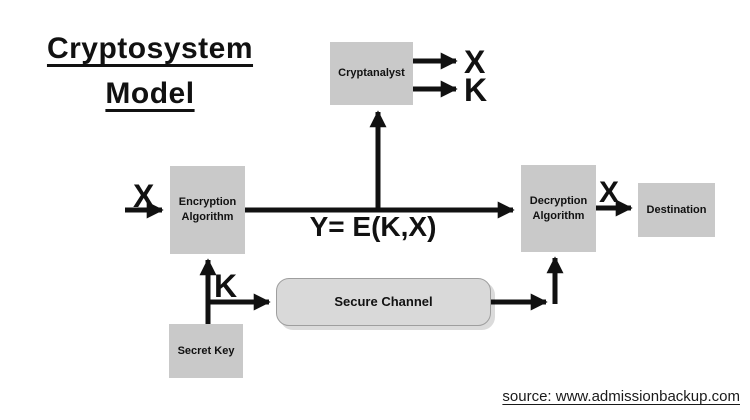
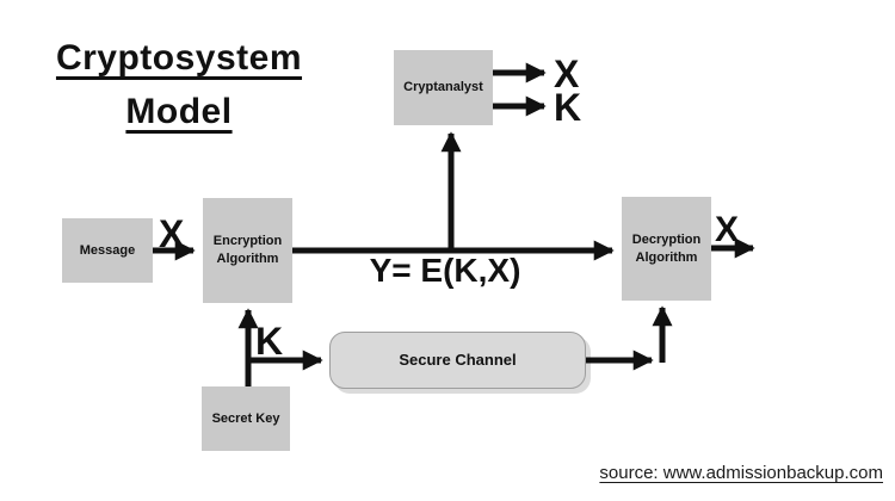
  Cryptosystem
  Model
+ Message
  Encryption Algorithm
  Cryptanalyst
  Decryption Algorithm
- Destination
  Secret Key
  Secure Channel
  X
  X
  K
  K
  X
  Y= E(K,X)
  source: www.admissionbackup.com
